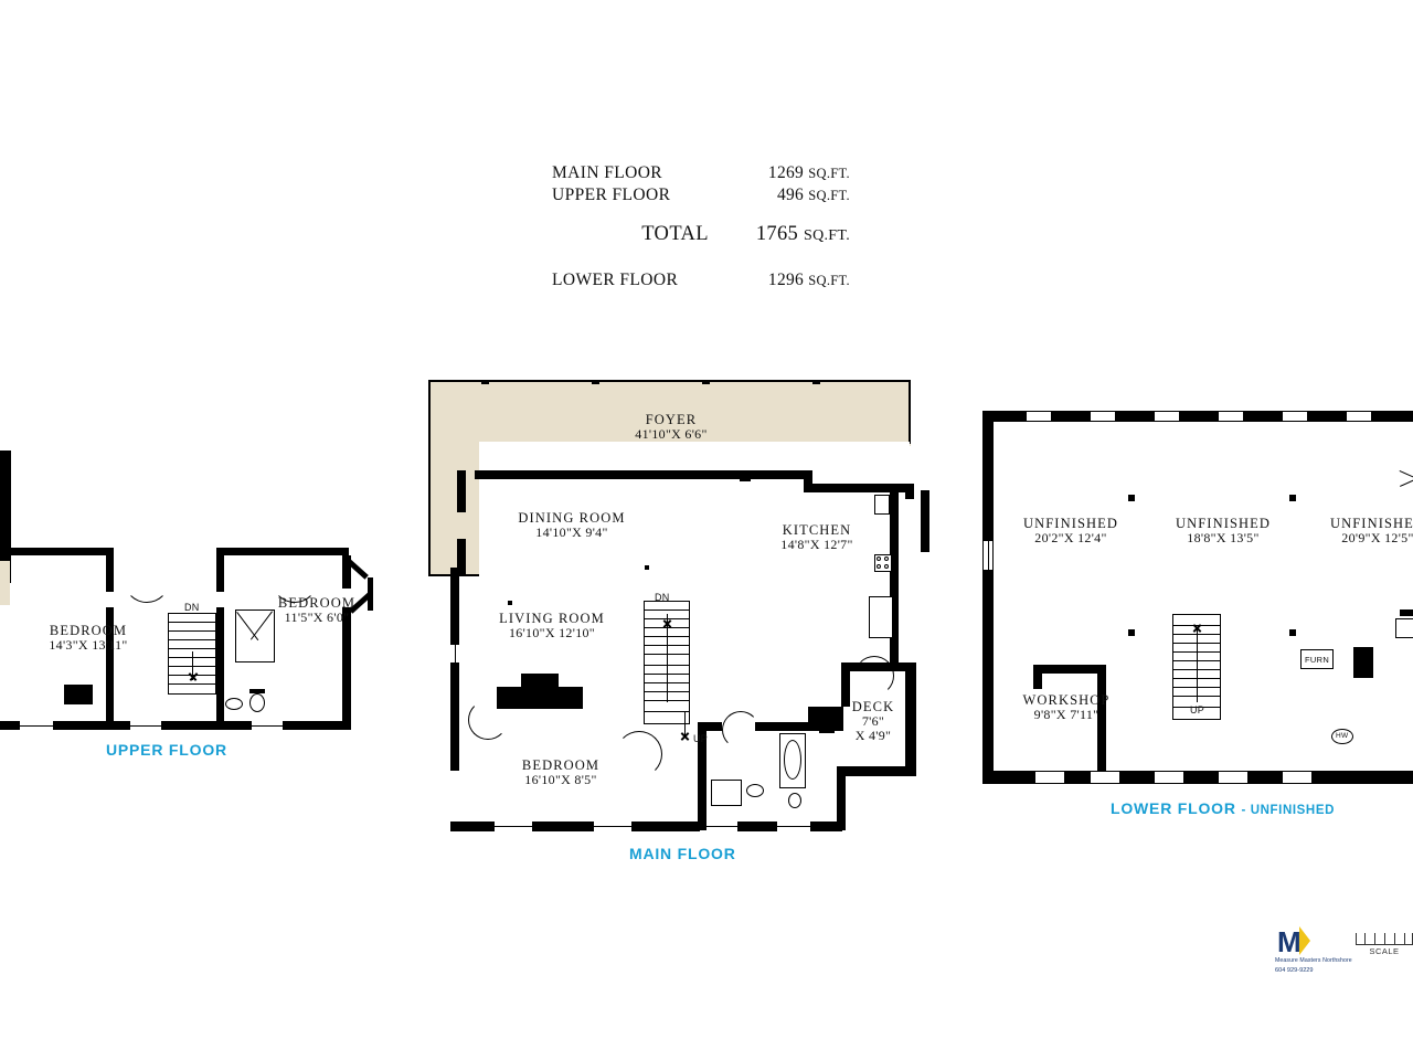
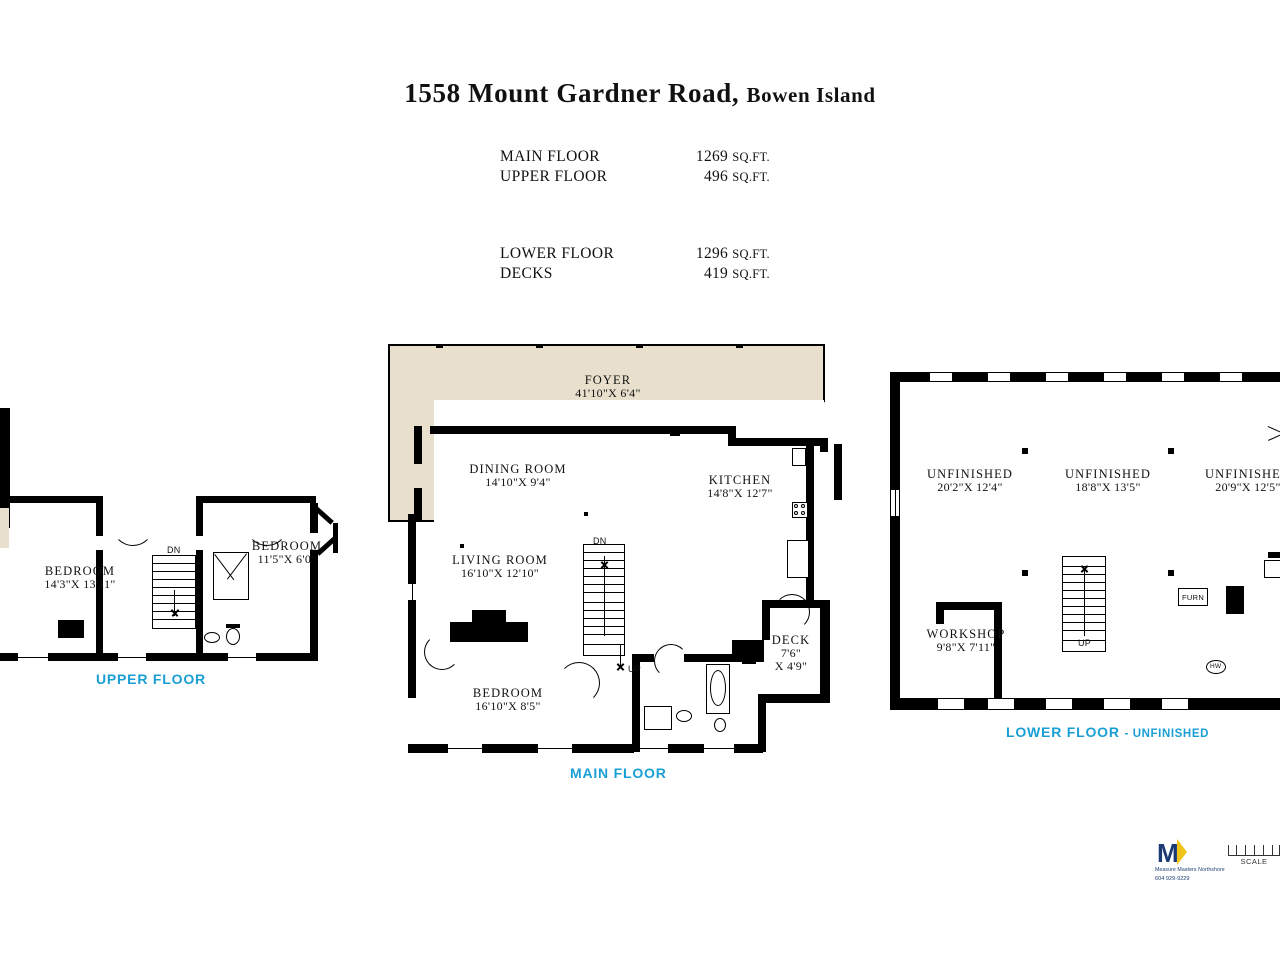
+ 1558 Mount Gardner Road, Bowen Island
  MAIN FLOOR
  1269 SQ.FT.
  UPPER FLOOR
  496 SQ.FT.
- TOTAL
- 1765 SQ.FT.
  LOWER FLOOR
  1296 SQ.FT.
+ DECKS
+ 419 SQ.FT.
  DN
  BEDROOM
  14'3"X 13'11"
  BEDROOM
  11'5"X 6'0"
  UPPER FLOOR
  DN
  UP
  FOYER
- 41'10"X 6'6"
+ 41'10"X 6'4"
  DINING ROOM
  14'10"X 9'4"
  KITCHEN
  14'8"X 12'7"
  LIVING ROOM
  16'10"X 12'10"
  BEDROOM
  16'10"X 8'5"
  DECK
  7'6"
  X 4'9"
  MAIN FLOOR
  UP
  FURN
  UNFINISHED
  20'2"X 12'4"
  UNFINISHED
  18'8"X 13'5"
  UNFINISHE
  20'9"X 12'5"
  WORKSHOP
  9'8"X 7'11"
  LOWER FLOOR - UNFINISHED
  M
  SCALE
